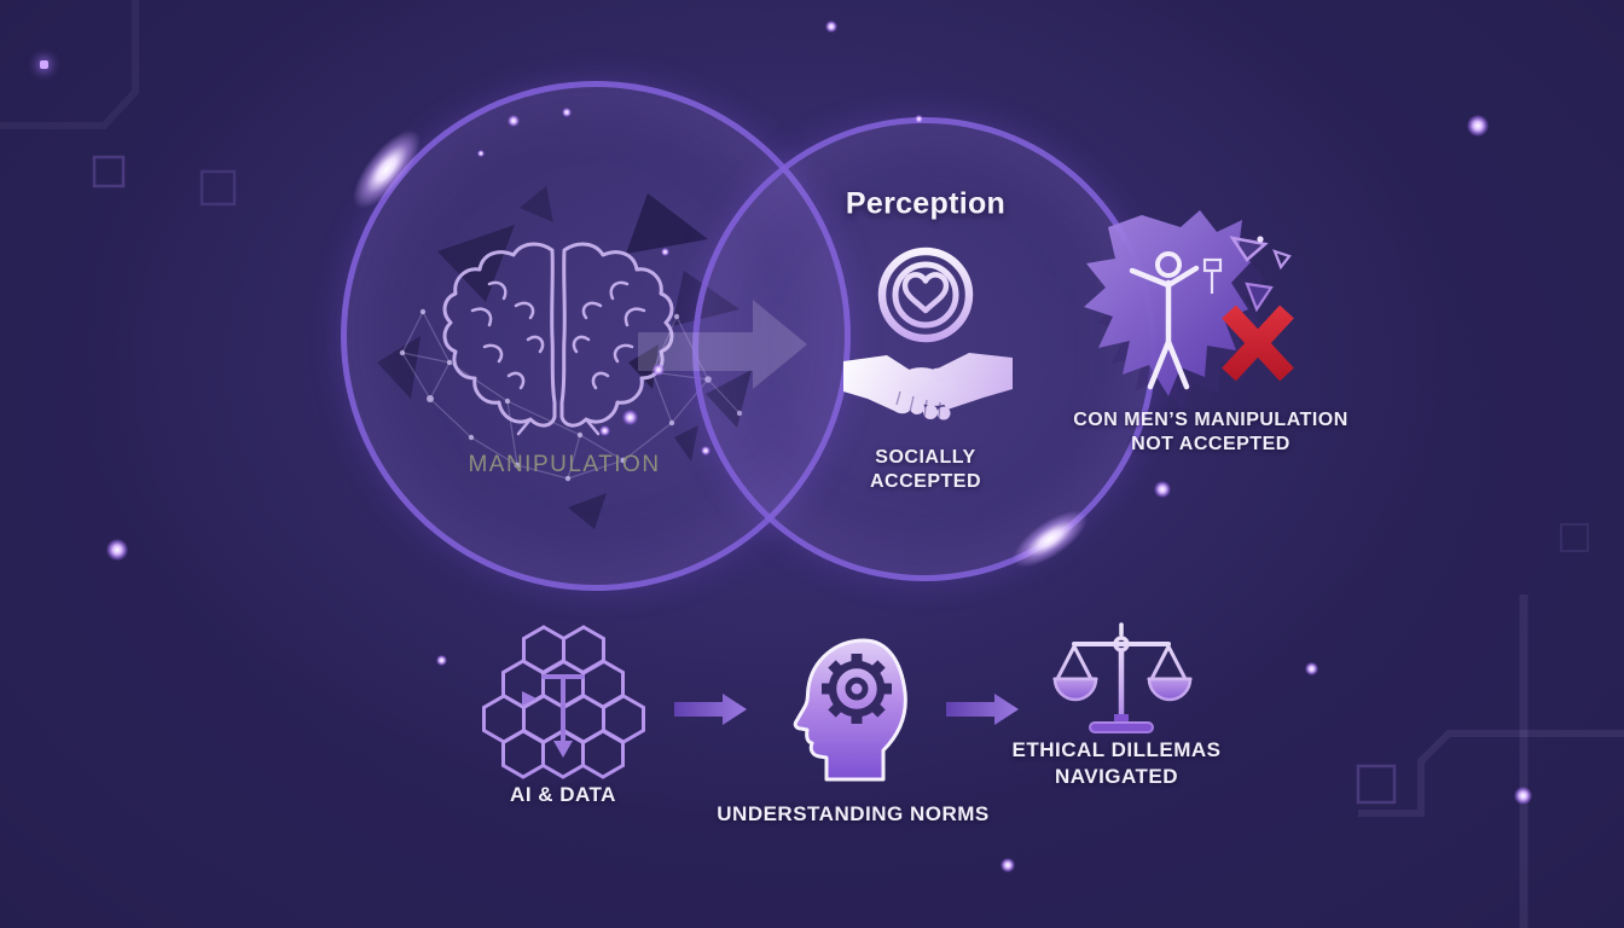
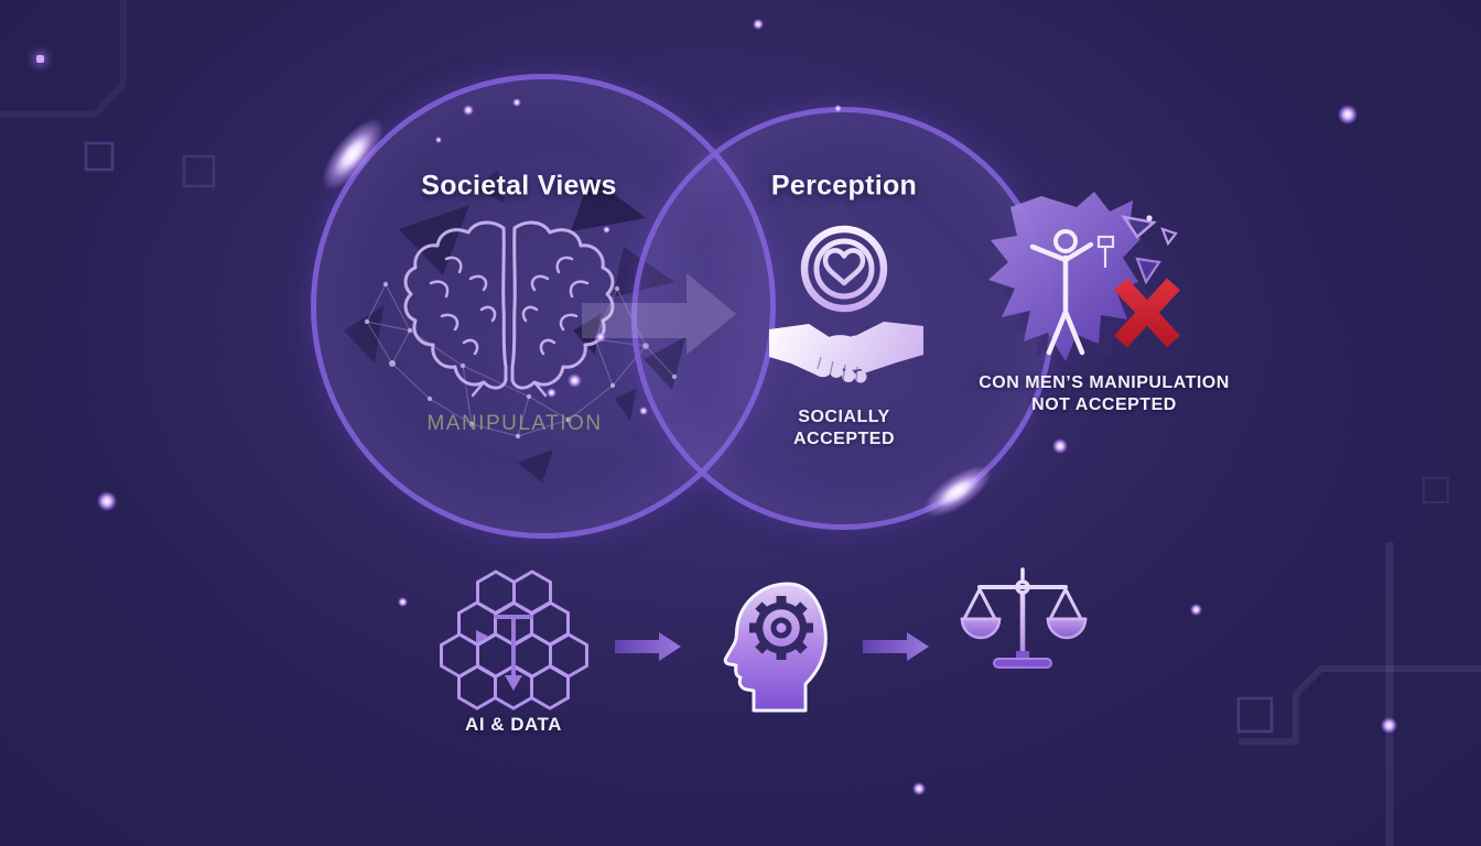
+ Societal Views
  Perception
  MANIPULATION
  SOCIALLY
  ACCEPTED
  CON MEN’S MANIPULATION
  NOT ACCEPTED
  AI & DATA
- UNDERSTANDING NORMS
- ETHICAL DILLEMAS
- NAVIGATED
